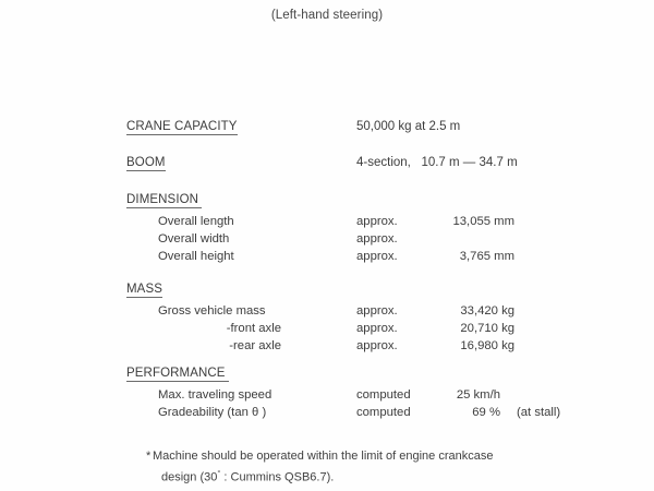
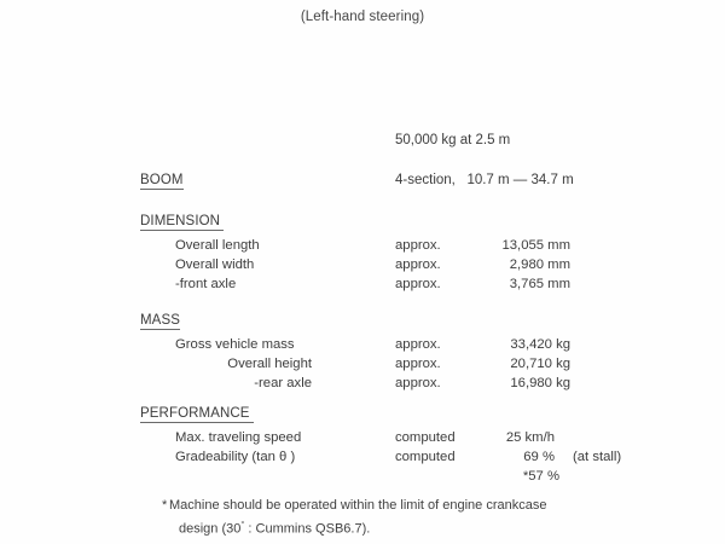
  (Left-hand steering)
- CRANE CAPACITY
  50,000 kg at 2.5 m
  BOOM
  4-section, 10.7 m — 34.7 m
  DIMENSION
  Overall length
  approx.
  13,055 mm
  Overall width
  approx.
+ 2,980 mm
- Overall height
+ -front axle
  approx.
  3,765 mm
  MASS
  Gross vehicle mass
  approx.
  33,420 kg
- -front axle
+ Overall height
  approx.
  20,710 kg
  -rear axle
  approx.
  16,980 kg
  PERFORMANCE
  Max. traveling speed
  computed
  25 km/h
  Gradeability (tan θ )
  computed
  69 %
  (at stall)
+ *57 %
  *
  Machine should be operated within the limit of engine crankcase
  design (30° : Cummins QSB6.7).
